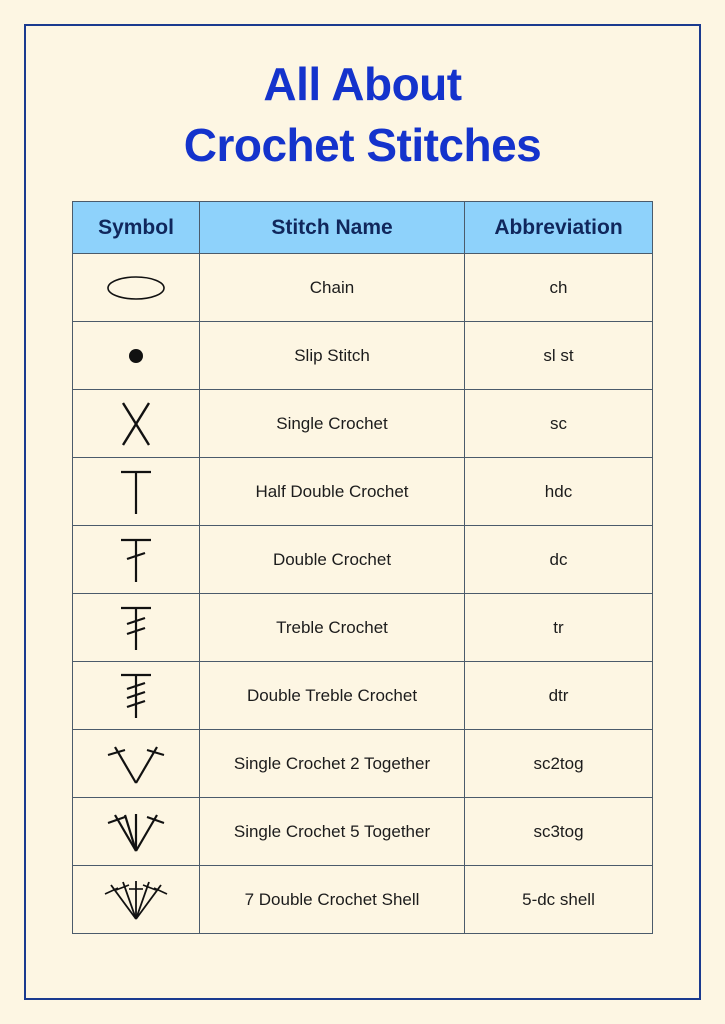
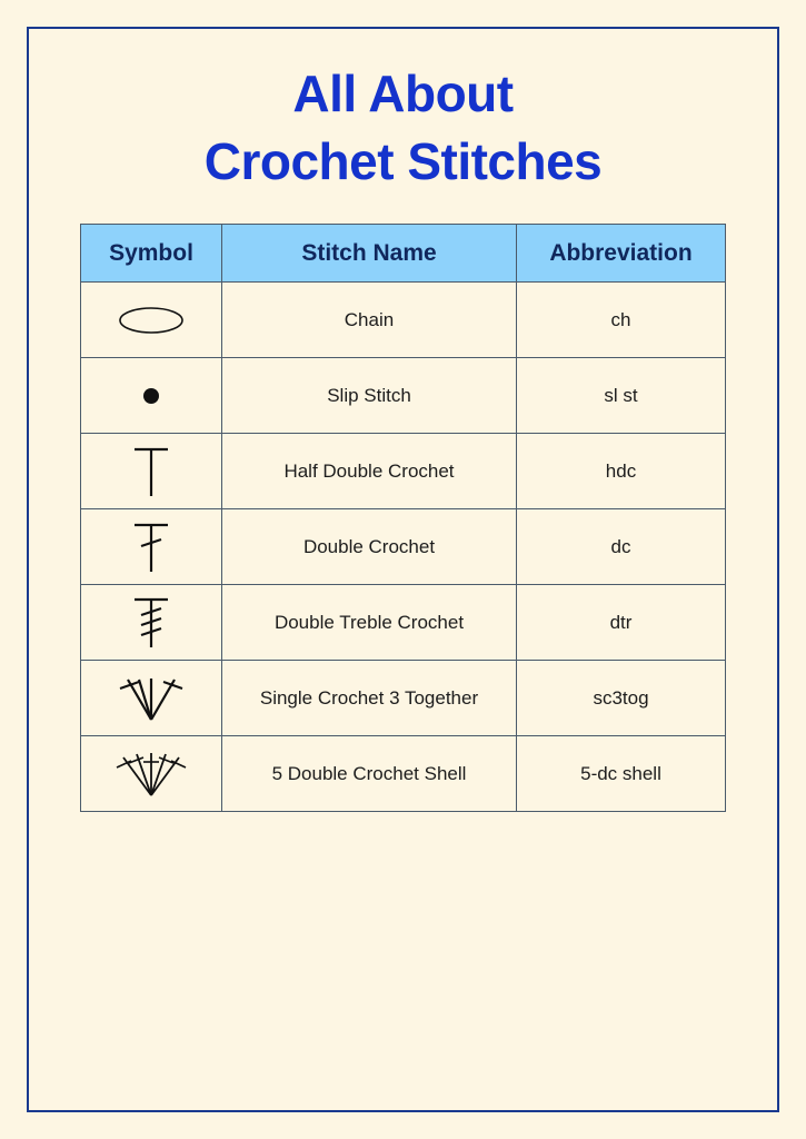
  All About
  Crochet Stitches
  Symbol	Stitch Name	Abbreviation
  	Chain	ch
  	Slip Stitch	sl st
- 	Single Crochet	sc
  	Half Double Crochet	hdc
  	Double Crochet	dc
- 	Treble Crochet	tr
  	Double Treble Crochet	dtr
- 	Single Crochet 2 Together	sc2tog
- 	Single Crochet 5 Together	sc3tog
+ 	Single Crochet 3 Together	sc3tog
- 	7 Double Crochet Shell	5-dc shell
+ 	5 Double Crochet Shell	5-dc shell
